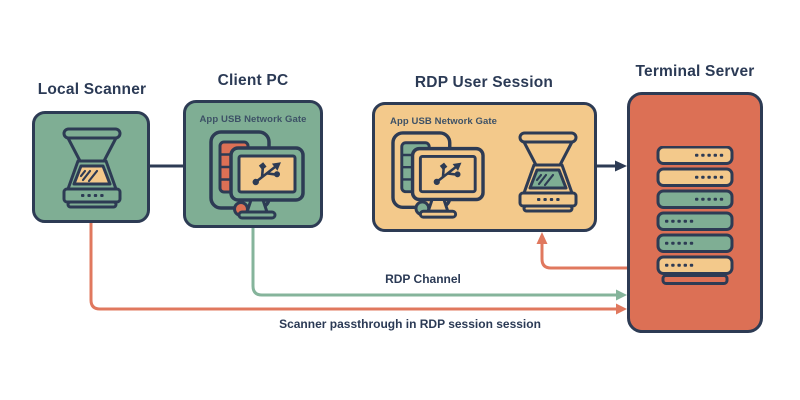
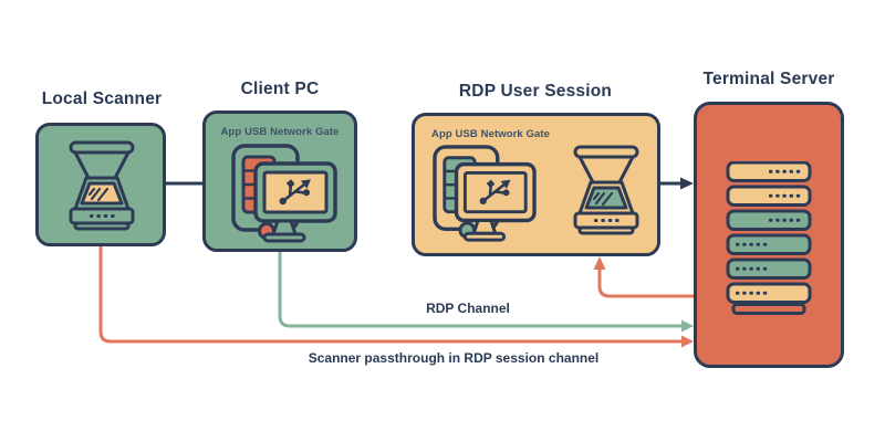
  Local Scanner
  Client PC
  RDP User Session
  Terminal Server
  App USB Network Gate
  App USB Network Gate
  RDP Channel
- Scanner passthrough in RDP session session
+ Scanner passthrough in RDP session channel
